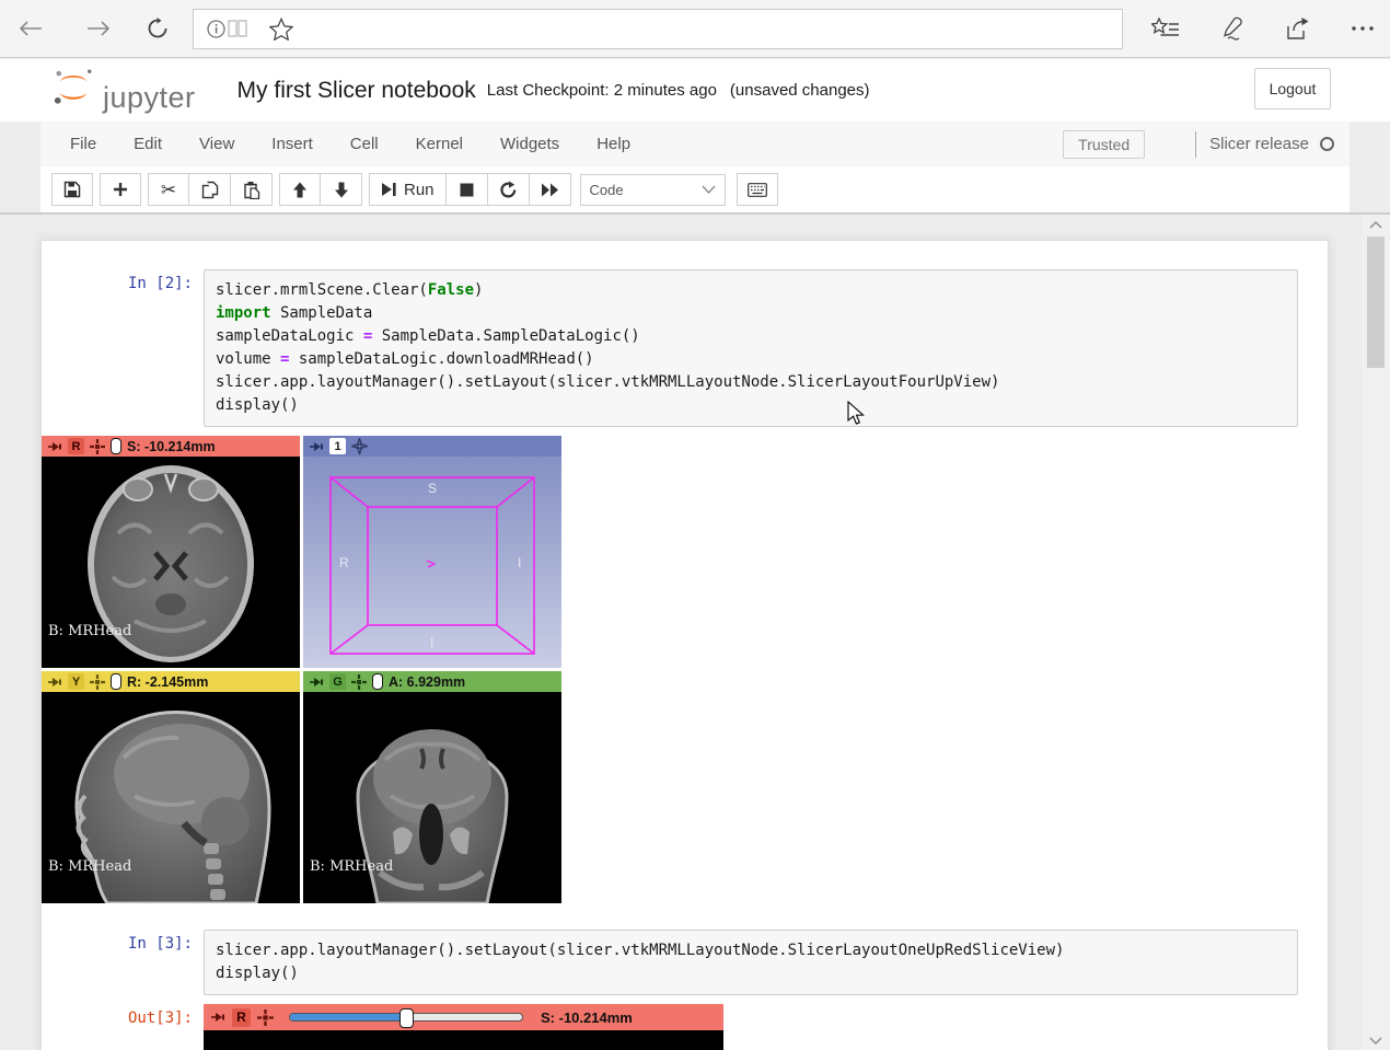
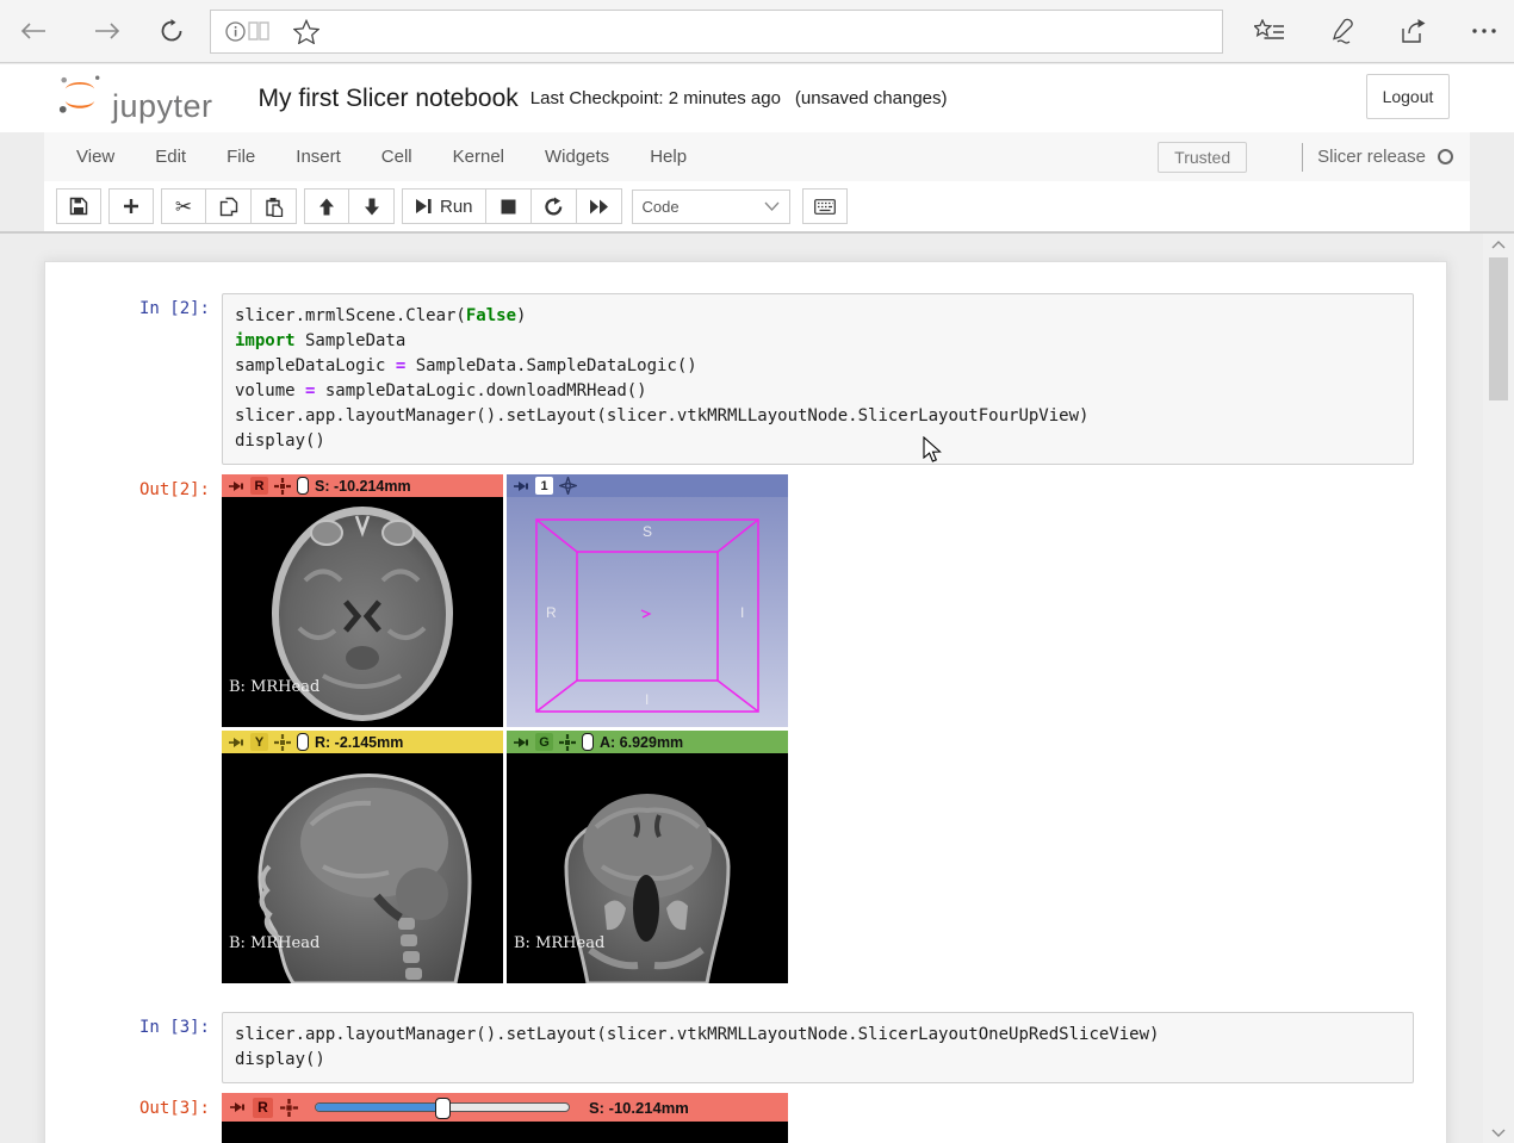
  jupyter
  My first Slicer notebook
  Last Checkpoint: 2 minutes ago
  (unsaved changes)
  Logout
- File
+ View
  Edit
- View
+ File
  Insert
  Cell
  Kernel
  Widgets
  Help
  Trusted
  Slicer release
  ✂
  Run
  Code
  In [2]:
  slicer.mrmlScene.Clear(False)
  import SampleData
  sampleDataLogic = SampleData.SampleDataLogic()
  volume = sampleDataLogic.downloadMRHead()
  slicer.app.layoutManager().setLayout(slicer.vtkMRMLLayoutNode.SlicerLayoutFourUpView)
  display()
+ Out[2]:
  R
  S: -10.214mm
  B: MRHead
  1
  S
  R
  I
  I
  Y
  R: -2.145mm
  B: MRHead
  G
  A: 6.929mm
  B: MRHead
  In [3]:
  slicer.app.layoutManager().setLayout(slicer.vtkMRMLLayoutNode.SlicerLayoutOneUpRedSliceView)
  display()
  Out[3]:
  R
  S: -10.214mm
